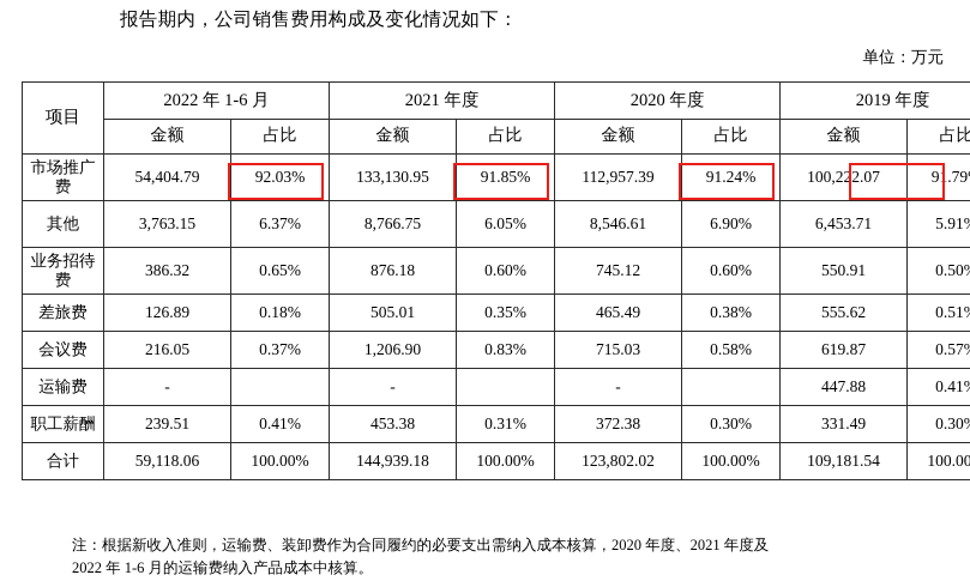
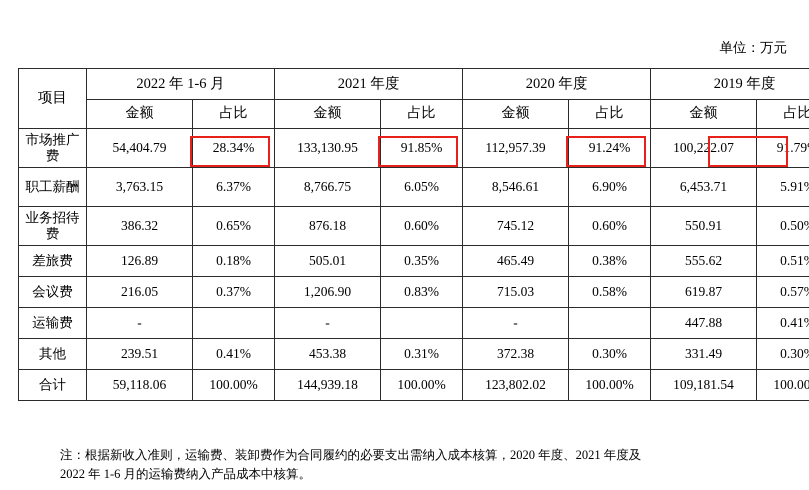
- 报告期内，公司销售费用构成及变化情况如下：
  单位：万元
  项目	2022 年 1-6 月	2021 年度	2020 年度	2019 年度
  金额	占比	金额	占比	金额	占比	金额	占比
- 市场推广费	54,404.79	92.03%	133,130.95	91.85%	112,957.39	91.24%	100,222.07	91.79
+ 市场推广费	54,404.79	28.34%	133,130.95	91.85%	112,957.39	91.24%	100,222.07	91.79
- 其他	3,763.15	6.37%	8,766.75	6.05%	8,546.61	6.90%	6,453.71	5.91
+ 职工薪酬	3,763.15	6.37%	8,766.75	6.05%	8,546.61	6.90%	6,453.71	5.91
  业务招待费	386.32	0.65%	876.18	0.60%	745.12	0.60%	550.91	0.50
  差旅费	126.89	0.18%	505.01	0.35%	465.49	0.38%	555.62	0.51
  会议费	216.05	0.37%	1,206.90	0.83%	715.03	0.58%	619.87	0.57
  运输费	-		-		-		447.88	0.41
- 职工薪酬	239.51	0.41%	453.38	0.31%	372.38	0.30%	331.49	0.30
+ 其他	239.51	0.41%	453.38	0.31%	372.38	0.30%	331.49	0.30
  合计	59,118.06	100.00%	144,939.18	100.00%	123,802.02	100.00%	109,181.54	100.00
  注：根据新收入准则，运输费、装卸费作为合同履约的必要支出需纳入成本核算，2020 年度、2021 年度及
  2022 年 1-6 月的运输费纳入产品成本中核算。
